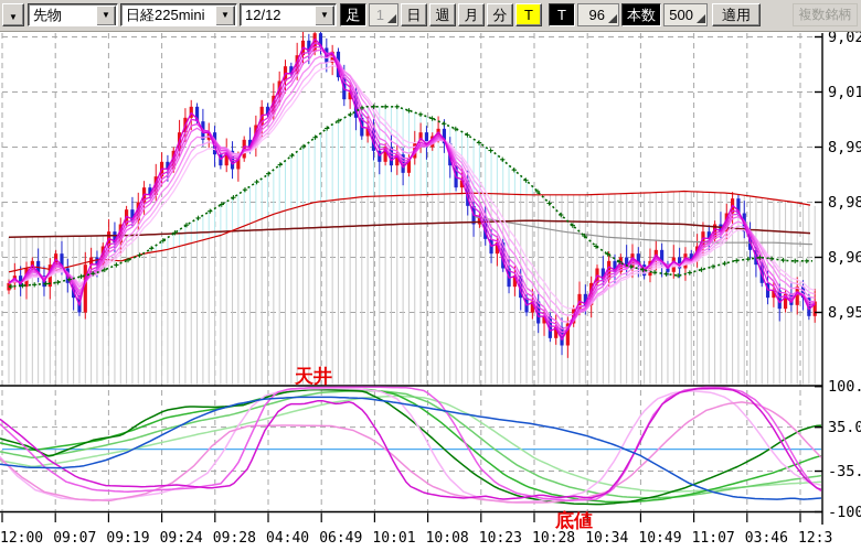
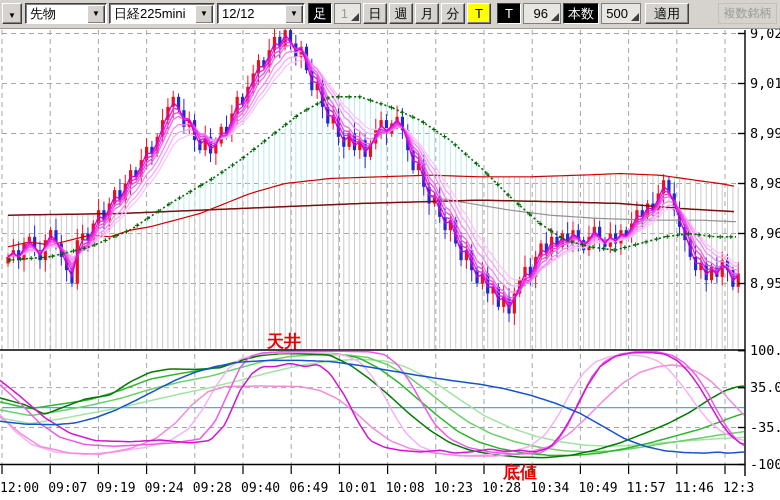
  ▼
  先物
  ▼
  日経225mini
  ▼
  12/12
  ▼
  足
  1
  日
  週
  月
  分
  T
  T
  96
  本数
  500
  適用
  複数銘柄
  9,02
  9,01
  8,99
  8,98
  8,96
  8,95
  100.
  35.0
  -35.
  -100
  12:00
  09:07
  09:19
  09:24
  09:28
- 04:40
+ 09:40
  06:49
  10:01
  10:08
  10:23
  10:28
  10:34
  10:49
- 11:07
+ 11:57
- 03:46
+ 11:46
  12:3
  天井
  底値
